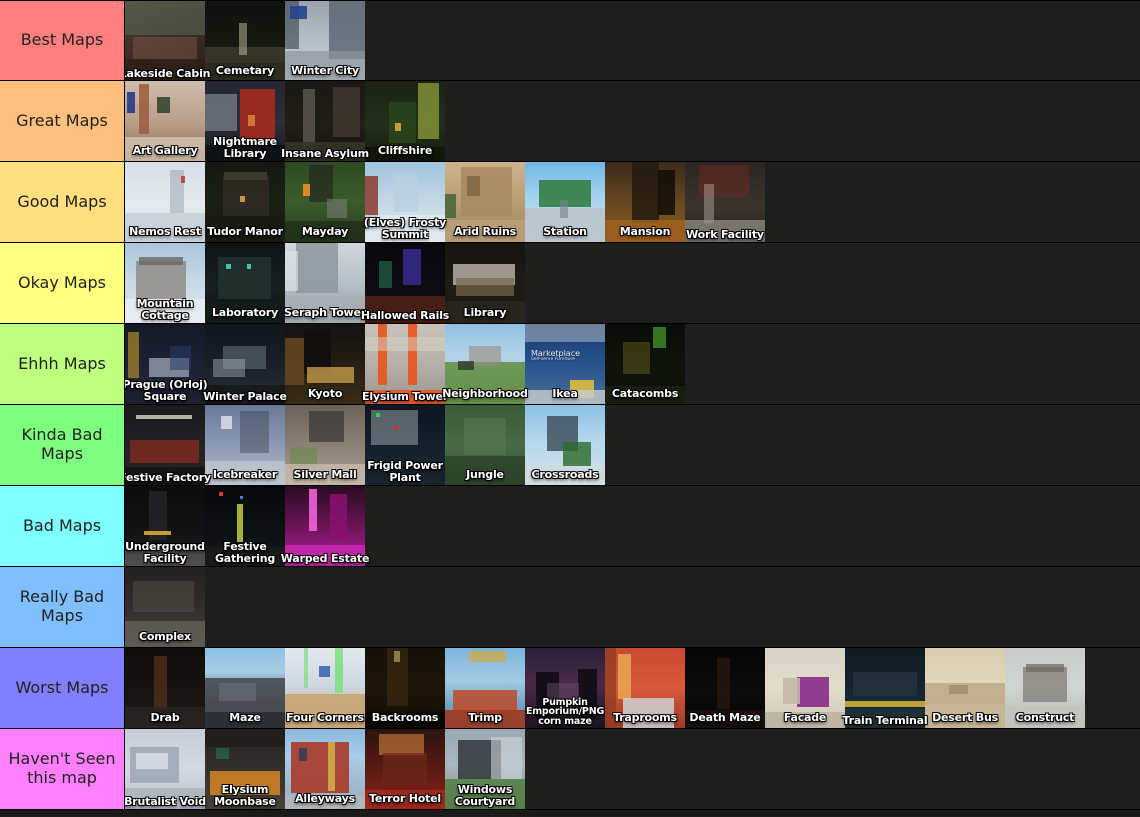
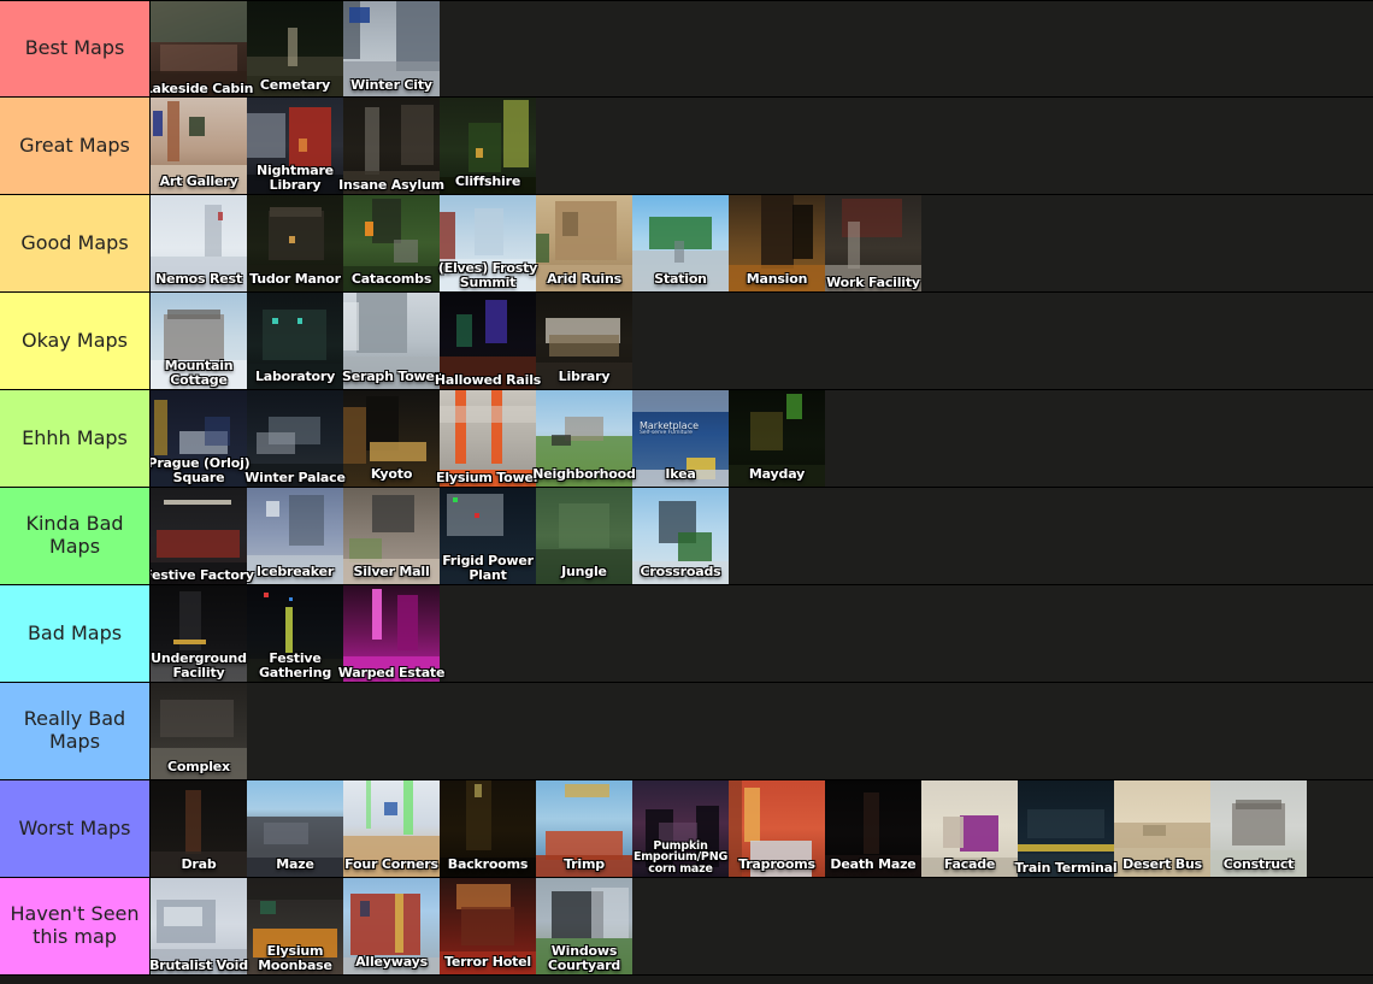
  Best Maps
  akeside Cabin
  Cemetary
  Winter City
  Great Maps
  Art Gallery
  Nightmare Library
  Insane Asylum
  Cliffshire
  Good Maps
  Nemos Rest
  Tudor Manor
- Mayday
+ Catacombs
  (Elves) Frosty Summit
  Arid Ruins
  Station
  Mansion
  Work Facility
  Okay Maps
  Mountain Cottage
  Laboratory
  Seraph Tower
  Hallowed Rails
  Library
  Ehhh Maps
  Prague (Orloj) Square
  Winter Palace
  Kyoto
  Elysium Tower
  Neighborhood
  Marketplace
  Ikea
- Catacombs
+ Mayday
  Kinda Bad Maps
  estive Factory
  Icebreaker
  Silver Mall
  Frigid Power Plant
  Jungle
  Crossroads
  Bad Maps
  Underground Facility
  Festive Gathering
  Warped Estate
  Really Bad Maps
  Complex
  Worst Maps
  Drab
  Maze
  Four Corners
  Backrooms
  Trimp
  Pumpkin Emporium/PNG corn maze
  Traprooms
  Death Maze
  Facade
  Train Terminal
  Desert Bus
  Construct
  Haven't Seen this map
  Brutalist Void
  Elysium Moonbase
  Alleyways
  Terror Hotel
  Windows Courtyard
